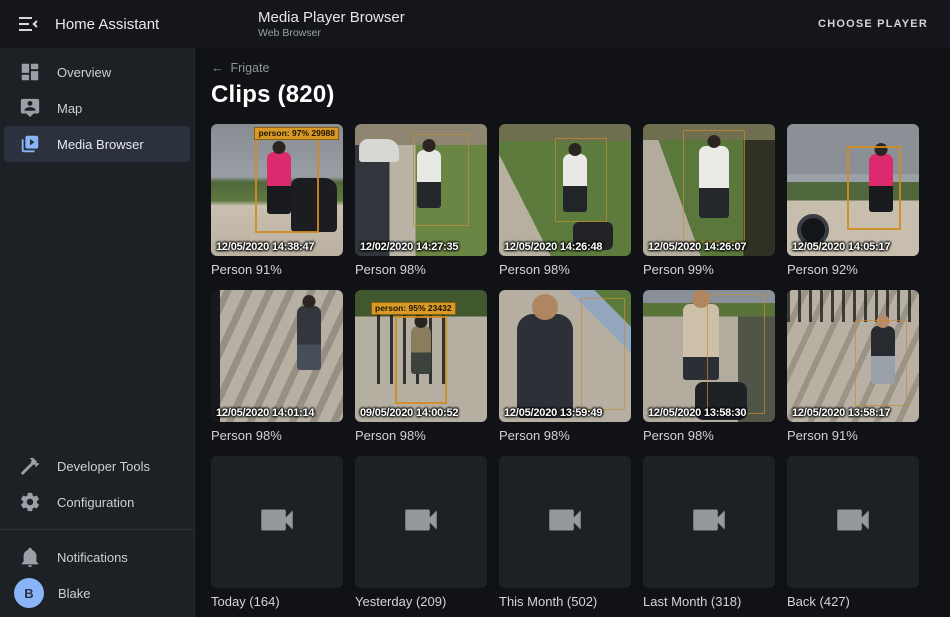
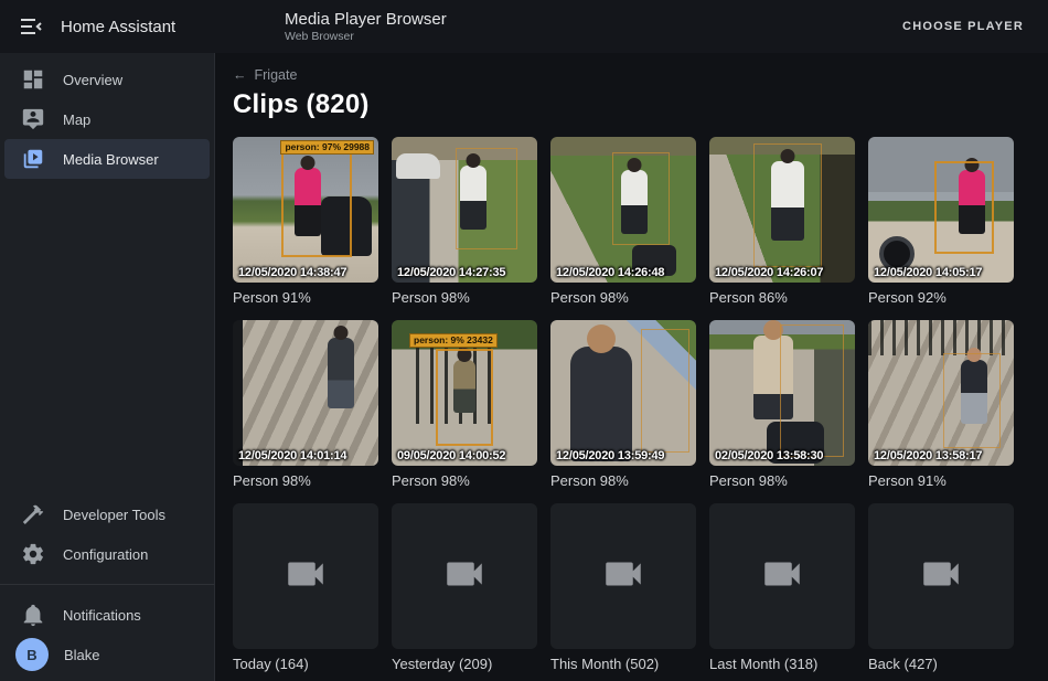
  Home Assistant
  Media Player Browser
  Web Browser
  CHOOSE PLAYER
  Overview
  Map
  Media Browser
  Developer Tools
  Configuration
  Notifications
  B
  Blake
  ←
  Frigate
  Clips (820)
  person: 97% 29988
  12/05/2020 14:38:47
  Person 91%
- 12/02/2020 14:27:35
+ 12/05/2020 14:27:35
  Person 98%
  12/05/2020 14:26:48
  Person 98%
  12/05/2020 14:26:07
- Person 99%
+ Person 86%
  12/05/2020 14:05:17
  Person 92%
  12/05/2020 14:01:14
  Person 98%
- person: 95% 23432
+ person: 9% 23432
  09/05/2020 14:00:52
  Person 98%
  12/05/2020 13:59:49
  Person 98%
- 12/05/2020 13:58:30
+ 02/05/2020 13:58:30
  Person 98%
  12/05/2020 13:58:17
  Person 91%
  Today (164)
  Yesterday (209)
  This Month (502)
  Last Month (318)
  Back (427)
